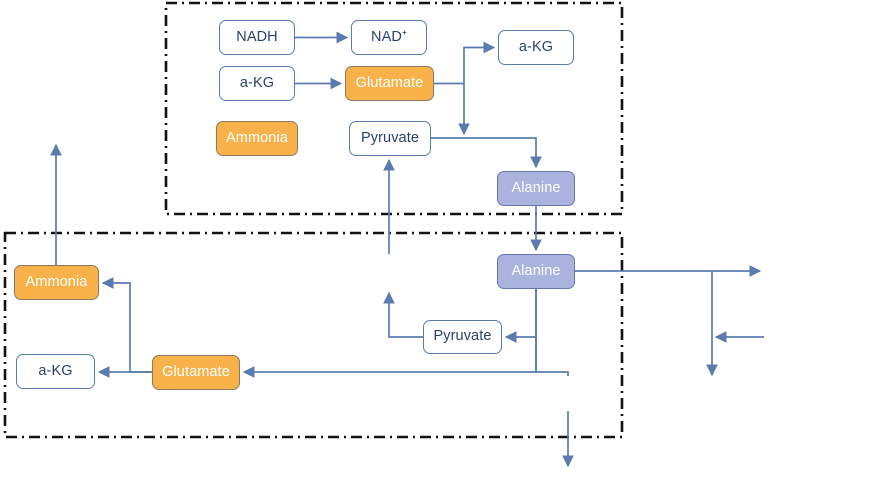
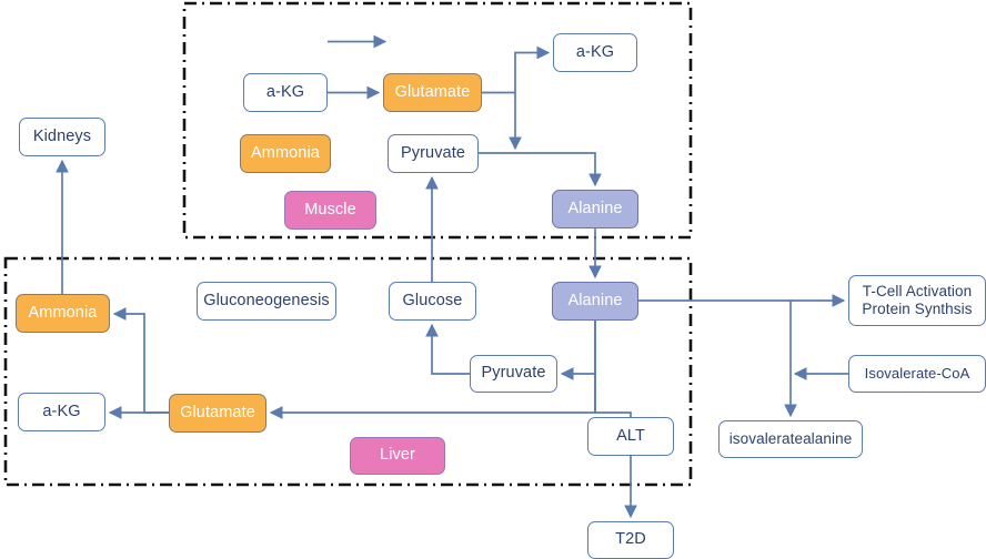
- NADH
- NAD⁺
  a-KG
  Glutamate
  a-KG
  Ammonia
  Pyruvate
+ Muscle
  Alanine
+ Kidneys
  Ammonia
+ Gluconeogenesis
+ Glucose
  Alanine
  Pyruvate
  a-KG
  Glutamate
+ Liver
+ ALT
+ T2D
+ T-Cell Activation
+ Protein Synthsis
+ Isovalerate-CoA
+ isovalerate​alanine
